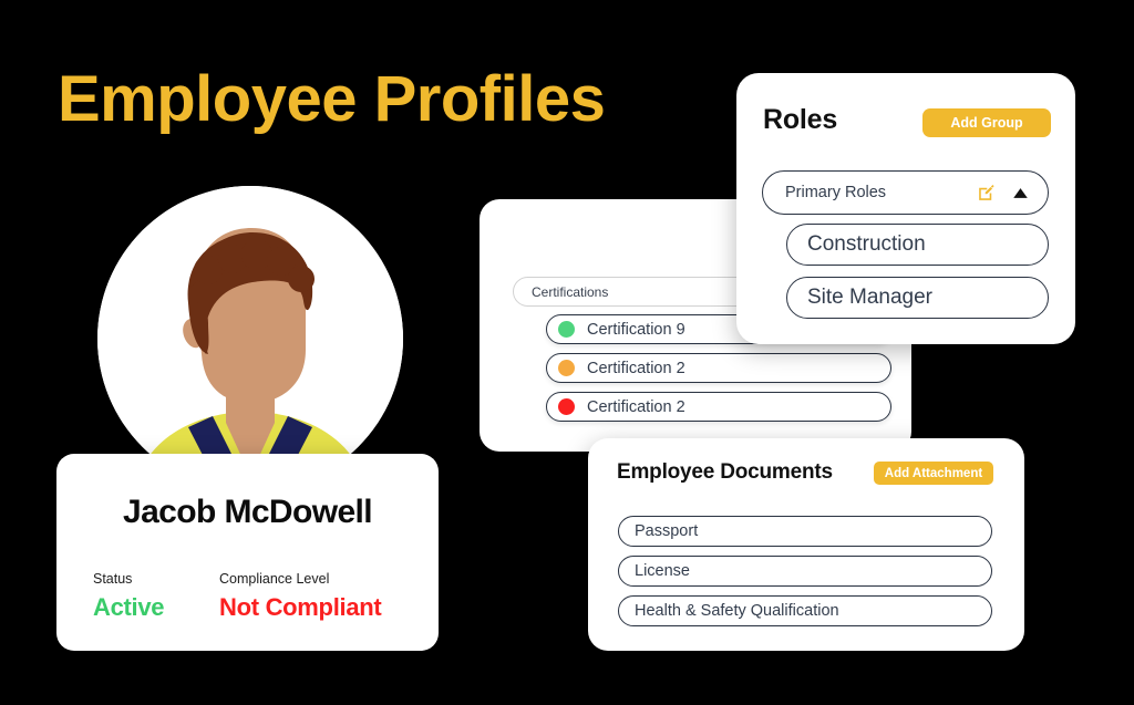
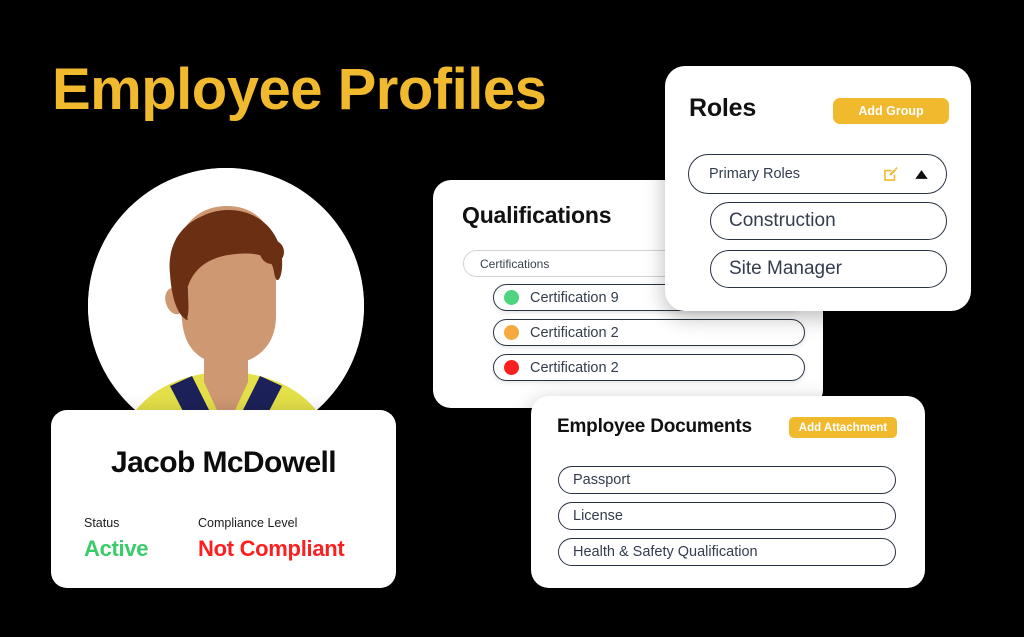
  Employee Profiles
  Jacob McDowell
  Status
  Active
  Compliance Level
  Not Compliant
+ Qualifications
  Certifications
  Certification 9
  Certification 2
  Certification 2
  Roles
  Add Group
  Primary Roles
  Construction
  Site Manager
  Employee Documents
  Add Attachment
  Passport
  License
  Health & Safety Qualification
